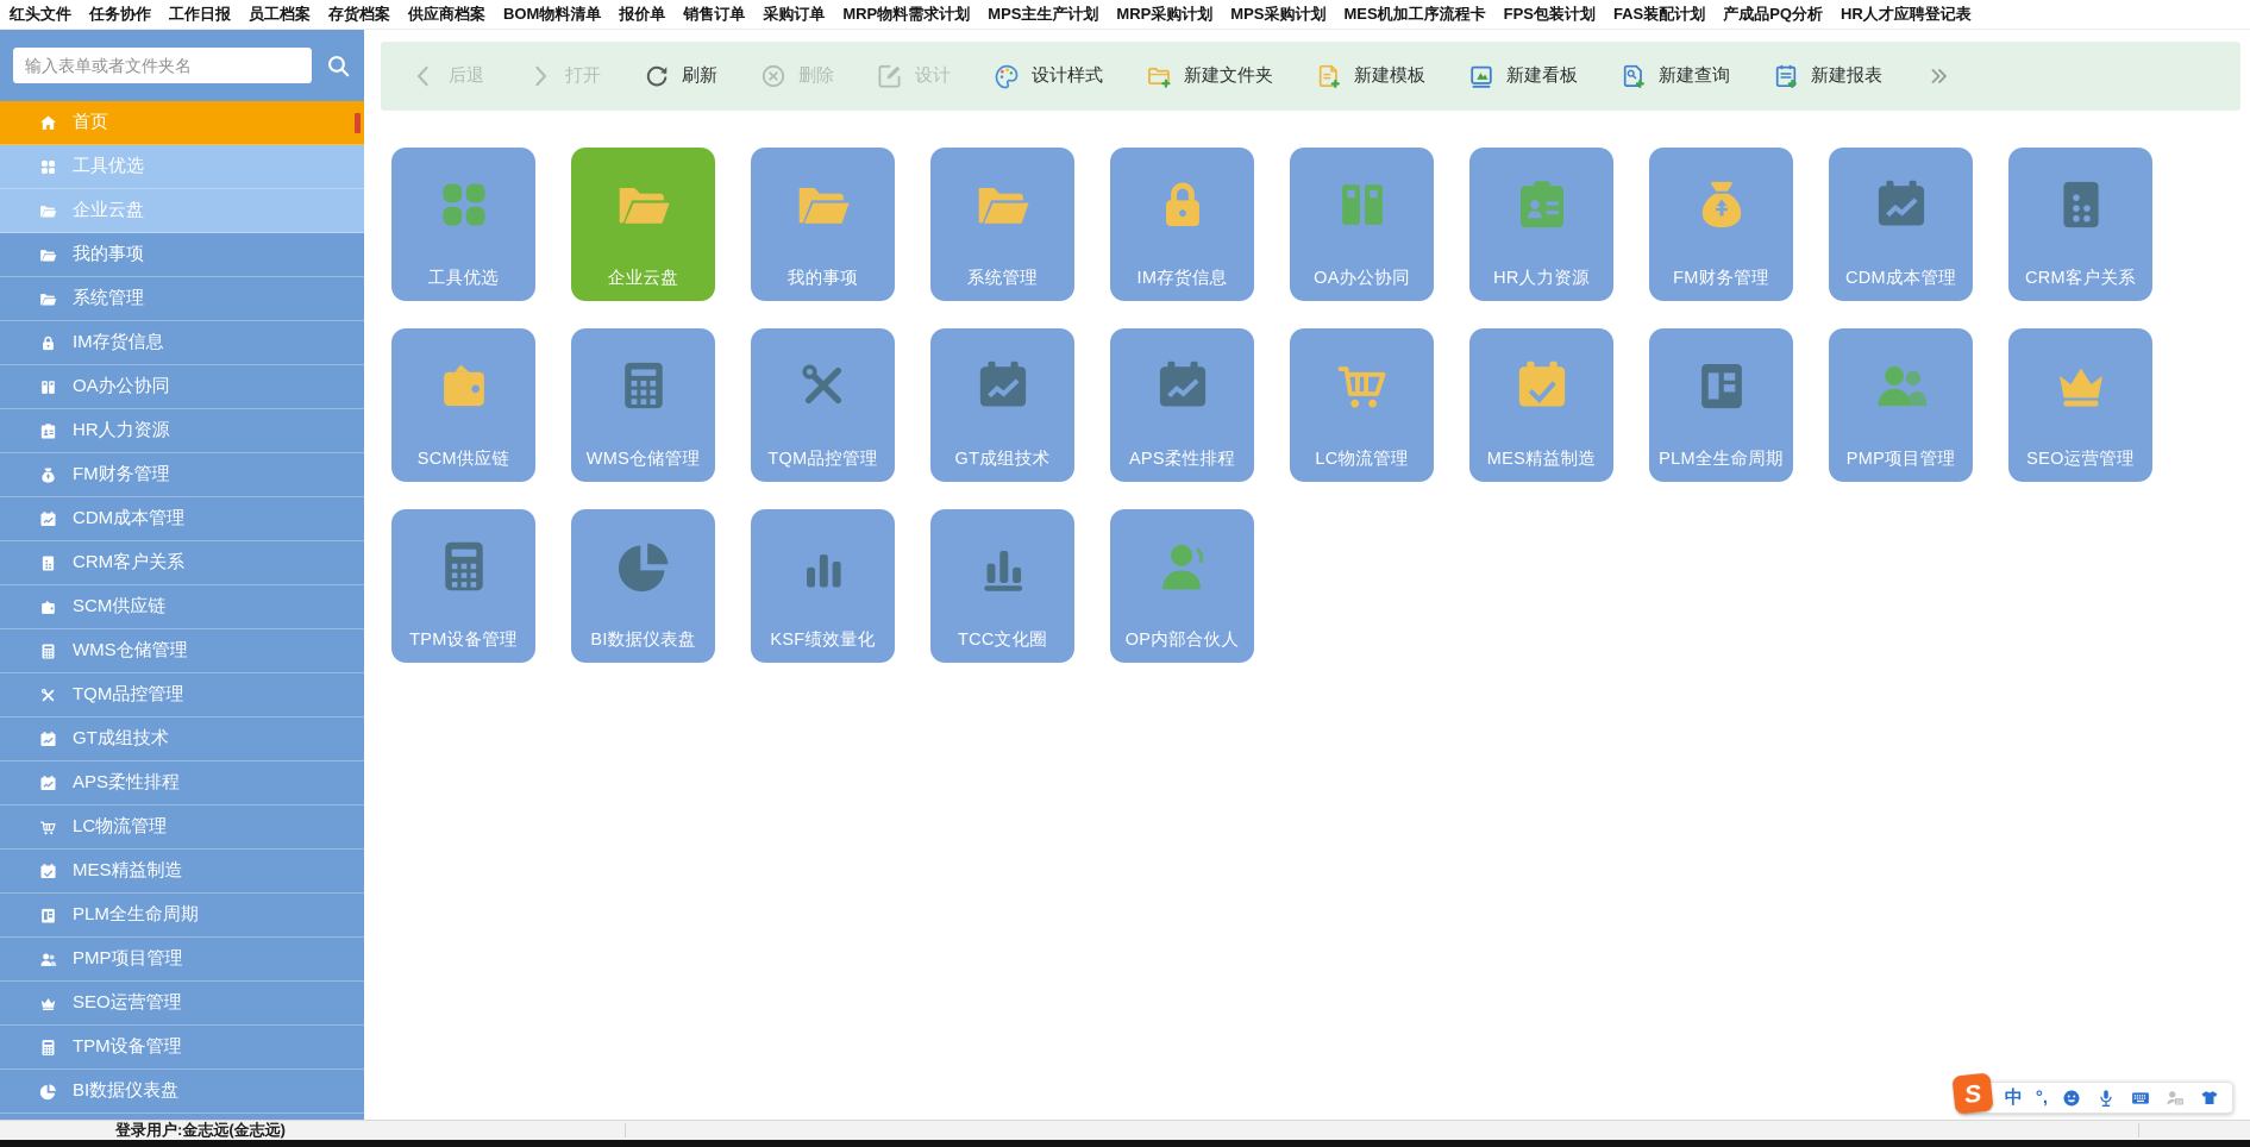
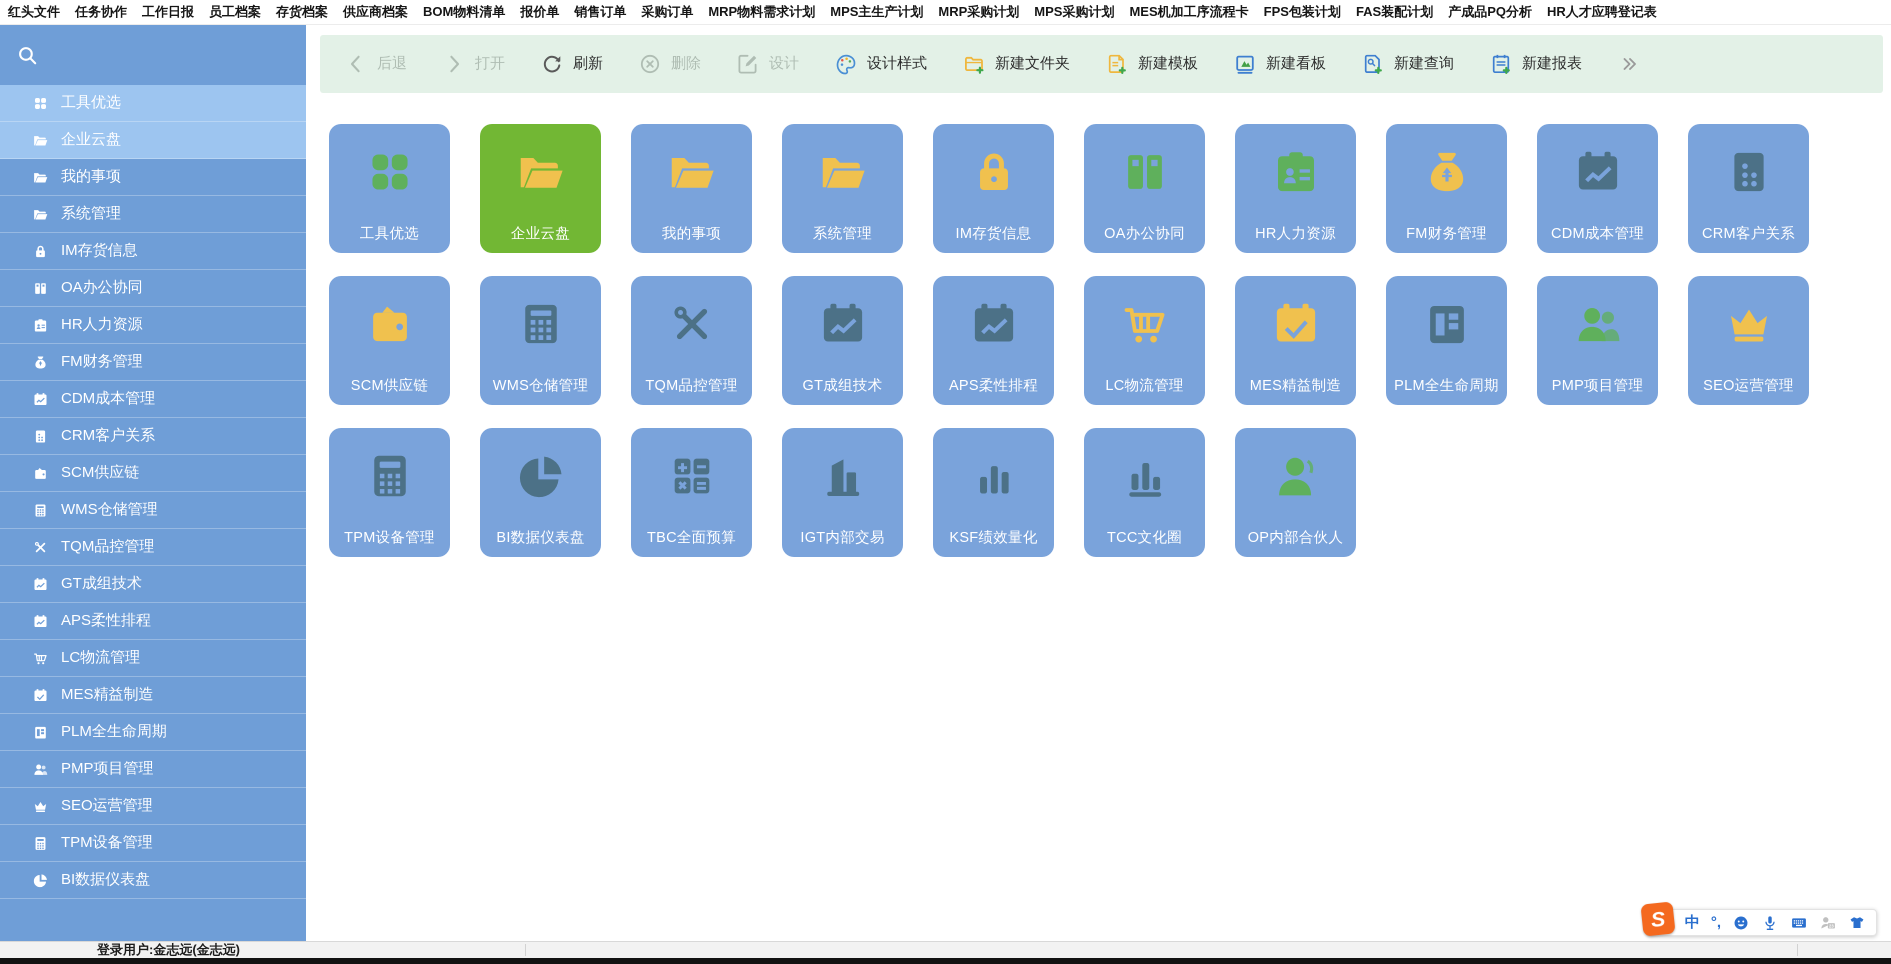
  红头文件
  任务协作
  工作日报
  员工档案
  存货档案
  供应商档案
  BOM物料清单
  报价单
  销售订单
  采购订单
  MRP物料需求计划
  MPS主生产计划
  MRP采购计划
  MPS采购计划
  MES机加工序流程卡
  FPS包装计划
  FAS装配计划
  产成品PQ分析
  HR人才应聘登记表
- 输入表单或者文件夹名
- 首页
  工具优选
  企业云盘
  我的事项
  系统管理
  IM存货信息
  OA办公协同
  HR人力资源
  FM财务管理
  CDM成本管理
  CRM客户关系
  SCM供应链
  WMS仓储管理
  TQM品控管理
  GT成组技术
  APS柔性排程
  LC物流管理
  MES精益制造
  PLM全生命周期
  PMP项目管理
  SEO运营管理
  TPM设备管理
  BI数据仪表盘
  后退
  打开
  刷新
  删除
  设计
  设计样式
  新建文件夹
  新建模板
  新建看板
  新建查询
  新建报表
  工具优选
  企业云盘
  我的事项
  系统管理
  IM存货信息
  OA办公协同
  HR人力资源
  FM财务管理
  CDM成本管理
  CRM客户关系
  SCM供应链
  WMS仓储管理
  TQM品控管理
  GT成组技术
  APS柔性排程
  LC物流管理
  MES精益制造
  PLM全生命周期
  PMP项目管理
  SEO运营管理
  TPM设备管理
  BI数据仪表盘
+ TBC全面预算
+ IGT内部交易
  KSF绩效量化
  TCC文化圈
  OP内部合伙人
  中
  °,
  登录用户:金志远(金志远)
